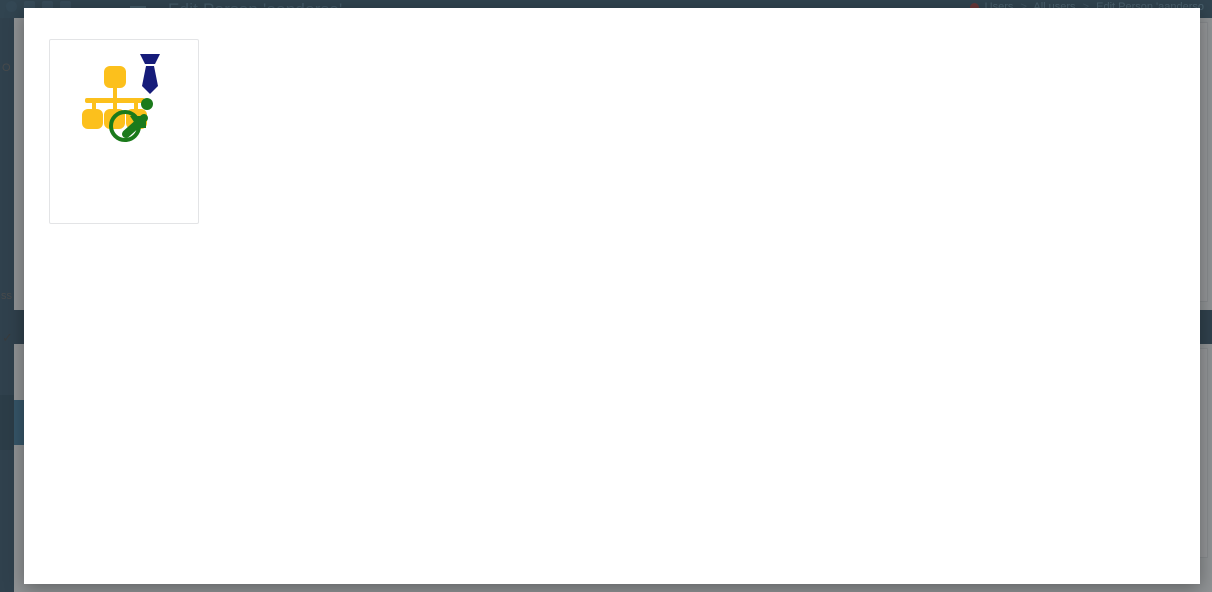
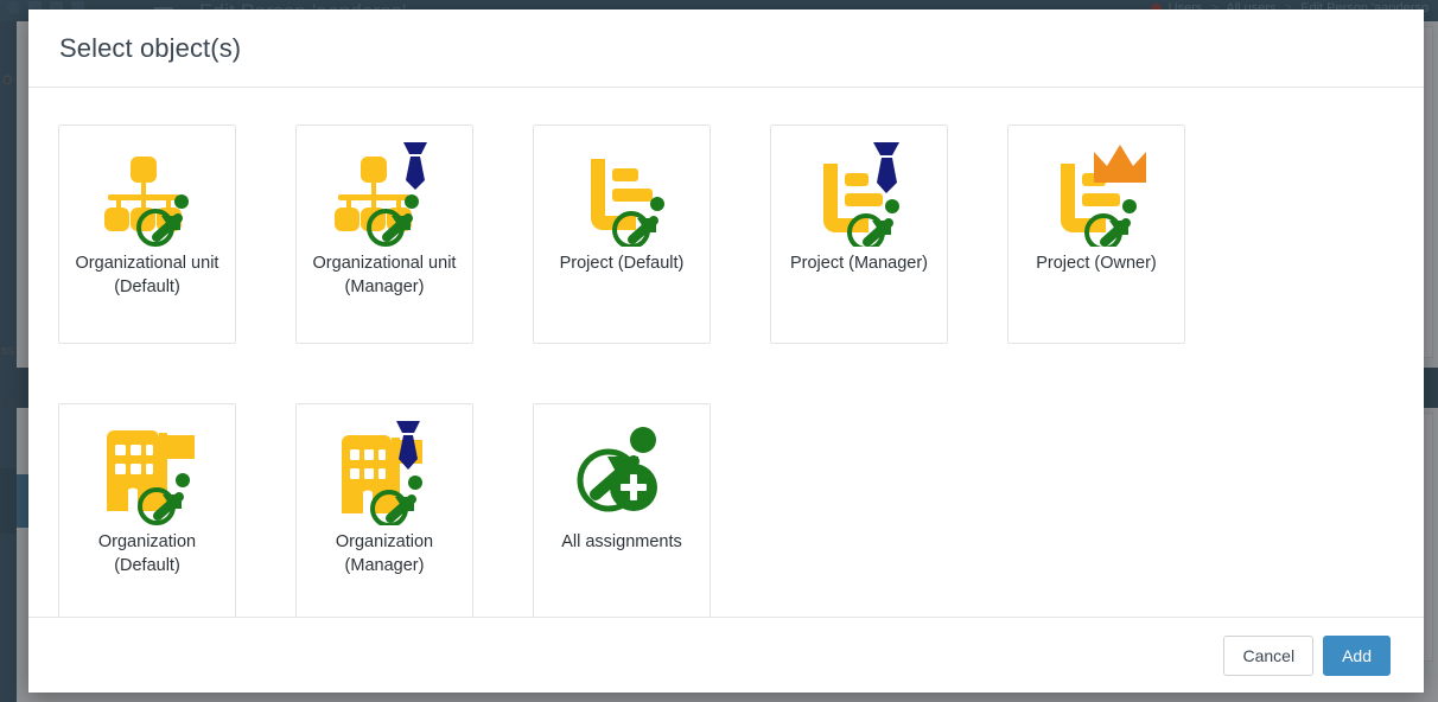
  Users > All users > Edit Person 'aanderso
  O
+ Select object(s)
+ Organizational unit (Default)
+ Organizational unit (Manager)
+ Project (Default)
+ Project (Manager)
+ Project (Owner)
+ Organization (Default)
+ Organization (Manager)
+ All assignments
+ Cancel
+ Add
